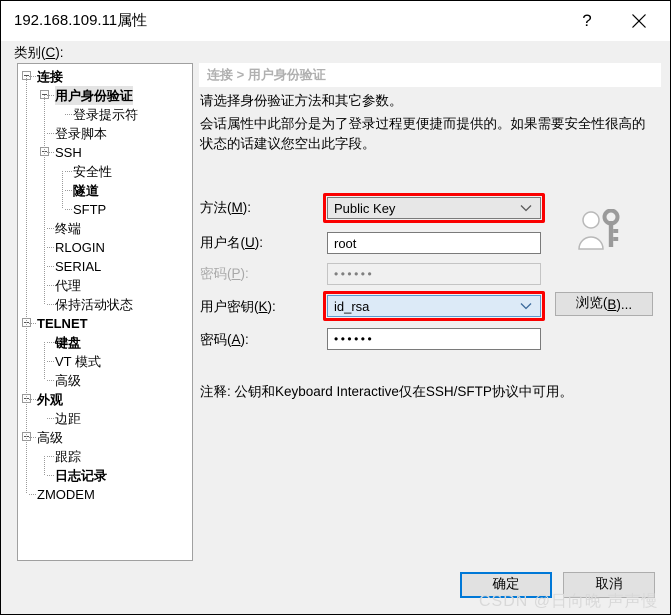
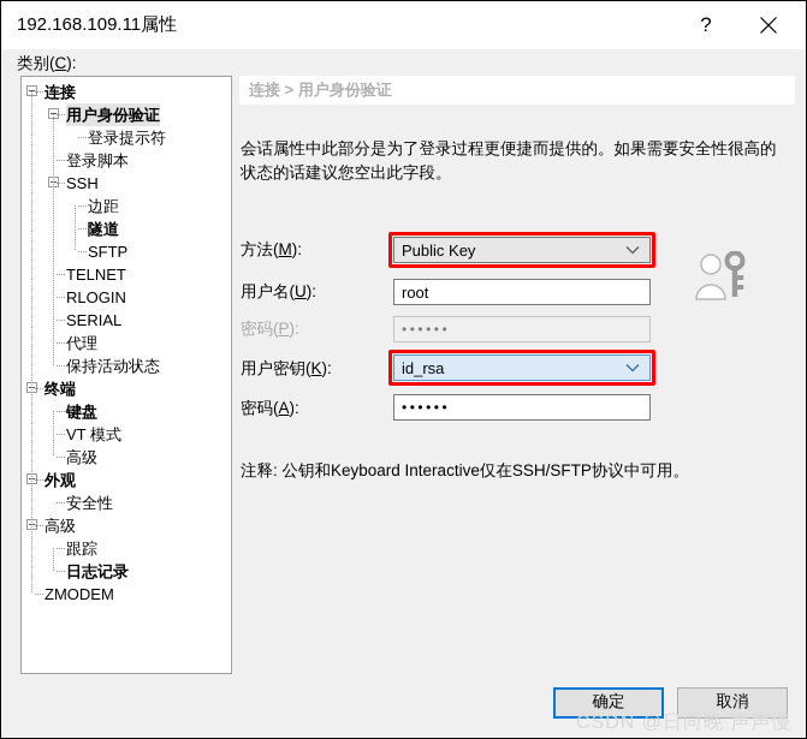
  192.168.109.11属性
  ?
  类别(C):
  连接
  用户身份验证
  登录提示符
  登录脚本
  SSH
- 安全性
+ 边距
  隧道
  SFTP
- 终端
+ TELNET
  RLOGIN
  SERIAL
  代理
  保持活动状态
- TELNET
+ 终端
  键盘
  VT 模式
  高级
  外观
- 边距
+ 安全性
  高级
  跟踪
  日志记录
  ZMODEM
  连接 > 用户身份验证
- 请选择身份验证方法和其它参数。
  会话属性中此部分是为了登录过程更便捷而提供的。如果需要安全性很高的状态的话建议您空出此字段。
  方法(M):
  Public Key
  用户名(U):
  root
  密码(P):
  ••••••
  用户密钥(K):
  id_rsa
  密码(A):
  ••••••
- 浏览(
- B
- )...
  注释: 公钥和Keyboard Interactive仅在SSH/SFTP协议中可用。
  确定
  取消
  CSDN @日向晚 声声慢
